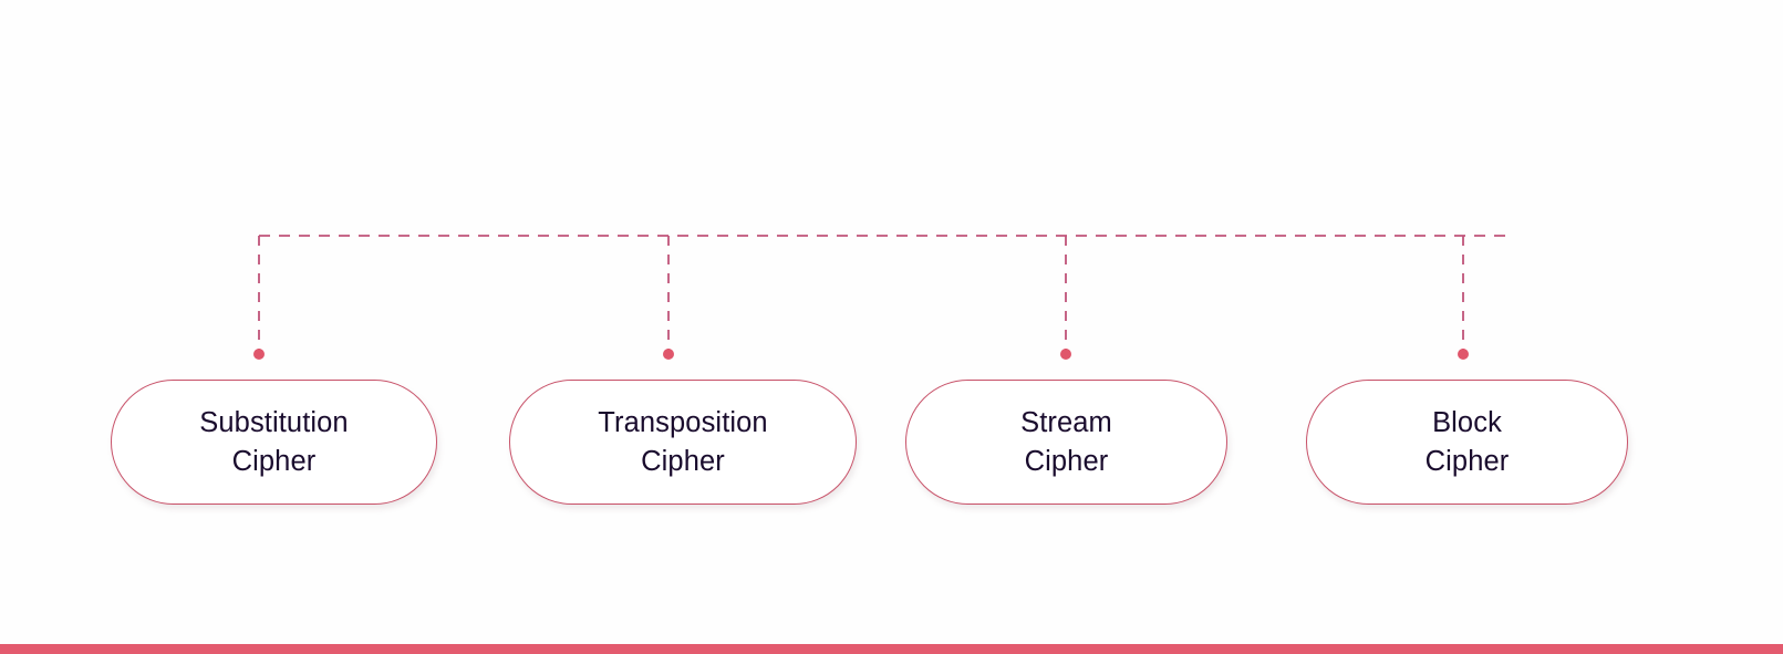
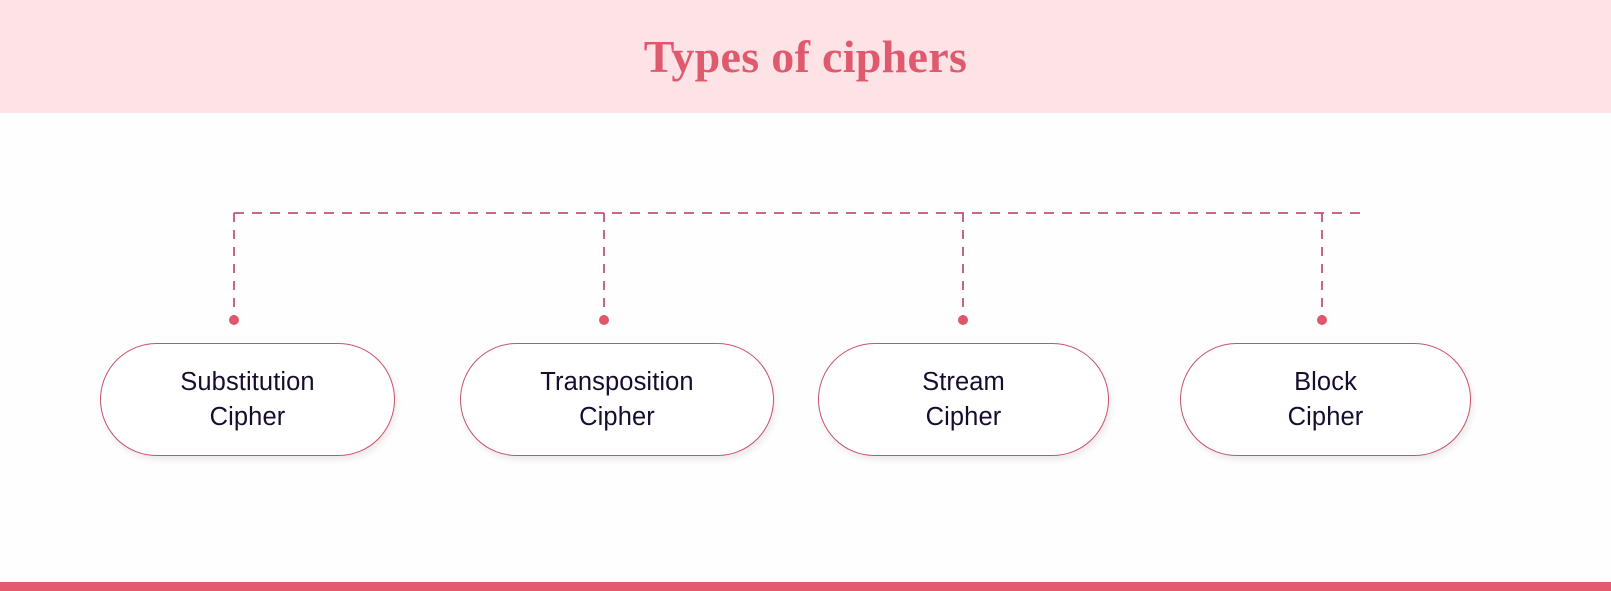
+ Types of ciphers
  Substitution
  Cipher
  Transposition
  Cipher
  Stream
  Cipher
  Block
  Cipher
